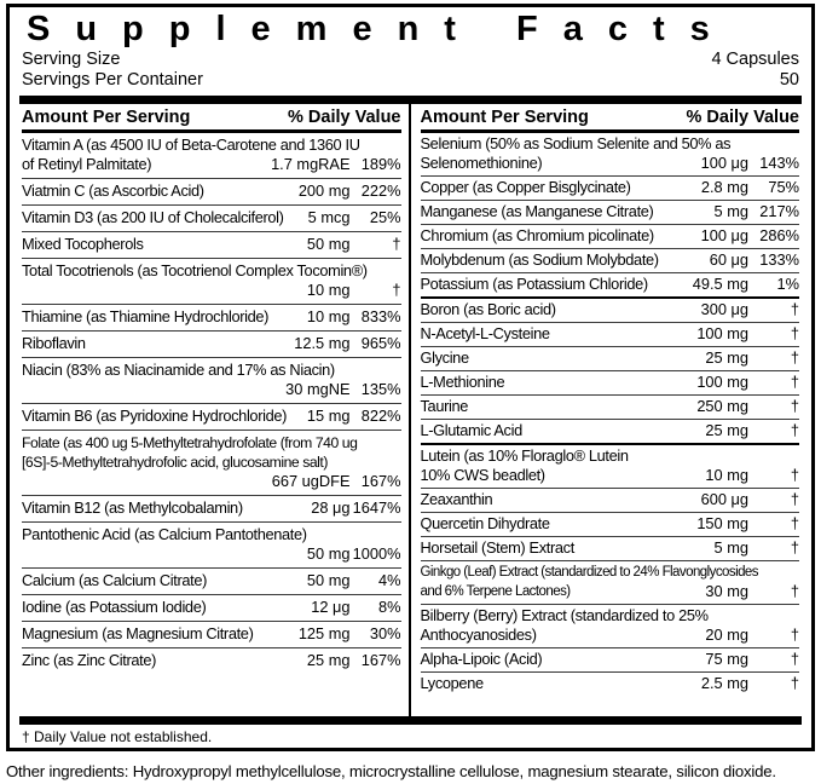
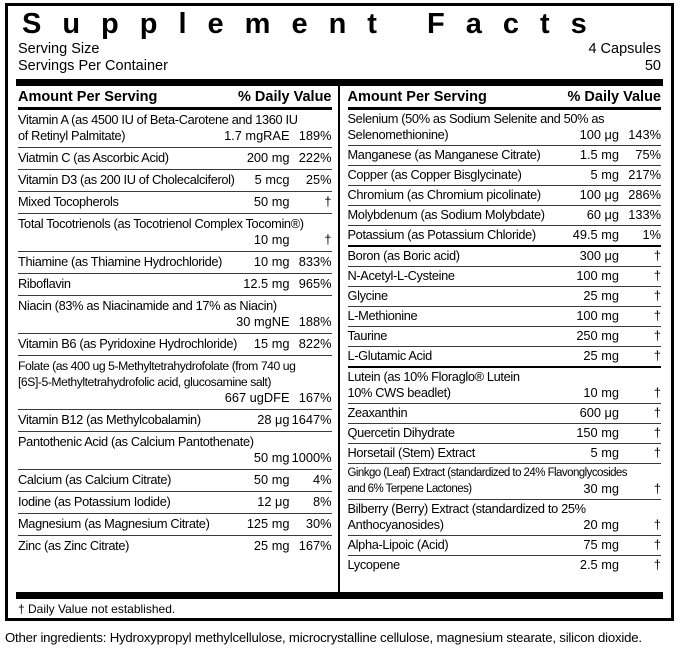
  Supplement Facts
  Serving Size
  4 Capsules
  Servings Per Container
  50
  Amount Per Serving
  % Daily Value
  Vitamin A (as 4500 IU of Beta-Carotene and 1360 IU
  of Retinyl Palmitate)
  1.7 mgRAE
  189%
  Viatmin C (as Ascorbic Acid)
  200 mg
  222%
  Vitamin D3 (as 200 IU of Cholecalciferol)
  5 mcg
  25%
  Mixed Tocopherols
  50 mg
  †
  Total Tocotrienols (as Tocotrienol Complex Tocomin®)
  10 mg
  †
  Thiamine (as Thiamine Hydrochloride)
  10 mg
  833%
  Riboflavin
  12.5 mg
  965%
  Niacin (83% as Niacinamide and 17% as Niacin)
  30 mgNE
- 135%
+ 188%
  Vitamin B6 (as Pyridoxine Hydrochloride)
  15 mg
  822%
  Folate (as 400 ug 5-Methyltetrahydrofolate (from 740 ug
  [6S]-5-Methyltetrahydrofolic acid, glucosamine salt)
  667 ugDFE
  167%
  Vitamin B12 (as Methylcobalamin)
  28 μg
  1647%
  Pantothenic Acid (as Calcium Pantothenate)
  50 mg
  1000%
  Calcium (as Calcium Citrate)
  50 mg
  4%
  Iodine (as Potassium Iodide)
  12 μg
  8%
  Magnesium (as Magnesium Citrate)
  125 mg
  30%
  Zinc (as Zinc Citrate)
  25 mg
  167%
  Amount Per Serving
  % Daily Value
  Selenium (50% as Sodium Selenite and 50% as
  Selenomethionine)
  100 μg
  143%
- Copper (as Copper Bisglycinate)
+ Manganese (as Manganese Citrate)
- 2.8 mg
+ 1.5 mg
  75%
- Manganese (as Manganese Citrate)
+ Copper (as Copper Bisglycinate)
  5 mg
  217%
  Chromium (as Chromium picolinate)
  100 μg
  286%
  Molybdenum (as Sodium Molybdate)
  60 μg
  133%
  Potassium (as Potassium Chloride)
  49.5 mg
  1%
  Boron (as Boric acid)
  300 μg
  †
  N-Acetyl-L-Cysteine
  100 mg
  †
  Glycine
  25 mg
  †
  L-Methionine
  100 mg
  †
  Taurine
  250 mg
  †
  L-Glutamic Acid
  25 mg
  †
  Lutein (as 10% Floraglo® Lutein
  10% CWS beadlet)
  10 mg
  †
  Zeaxanthin
  600 μg
  †
  Quercetin Dihydrate
  150 mg
  †
  Horsetail (Stem) Extract
  5 mg
  †
  Ginkgo (Leaf) Extract (standardized to 24% Flavonglycosides
  and 6% Terpene Lactones)
  30 mg
  †
  Bilberry (Berry) Extract (standardized to 25%
  Anthocyanosides)
  20 mg
  †
  Alpha-Lipoic (Acid)
  75 mg
  †
  Lycopene
  2.5 mg
  †
  † Daily Value not established.
  Other ingredients: Hydroxypropyl methylcellulose, microcrystalline cellulose, magnesium stearate, silicon dioxide.
